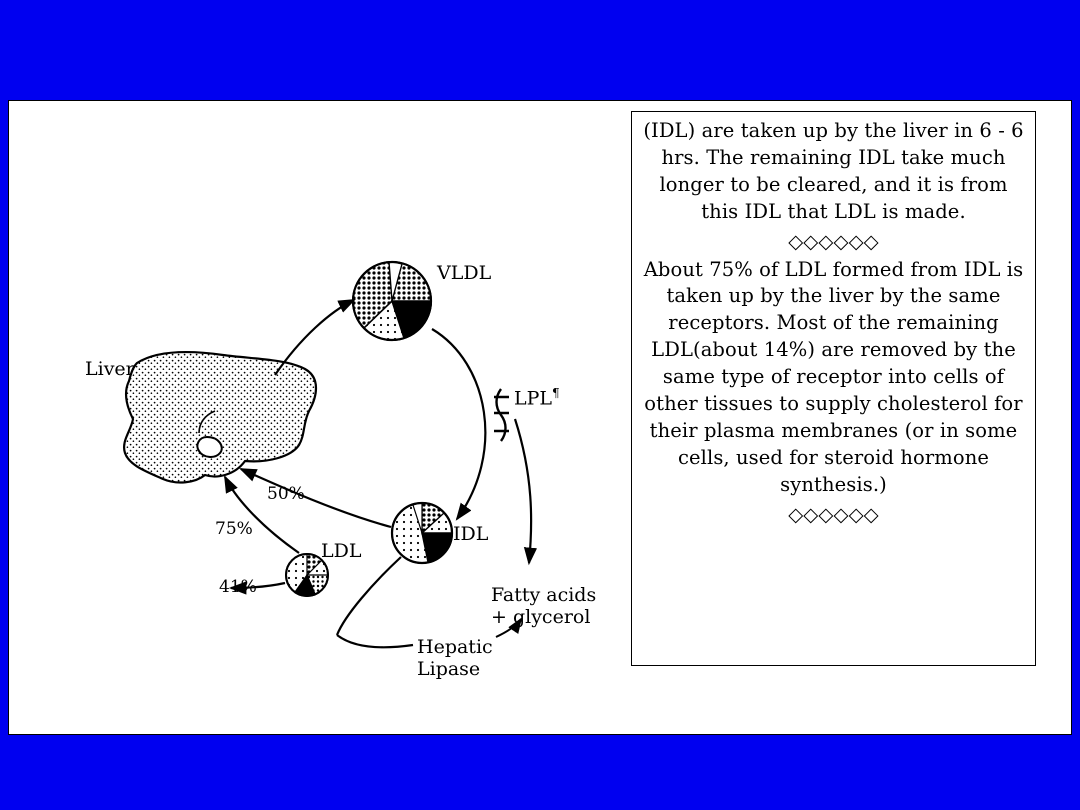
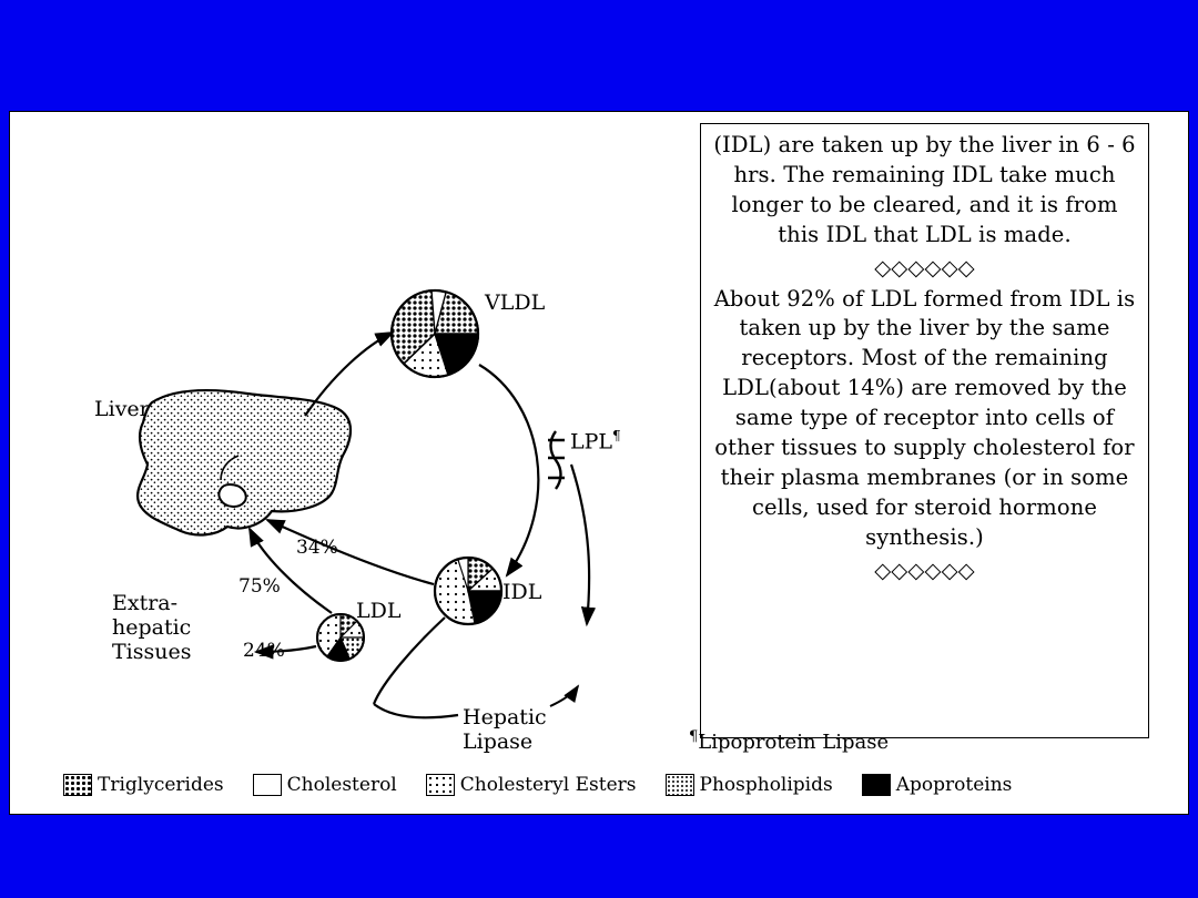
  Liver
  VLDL
  IDL
  LDL
  LPL¶
- Fatty acids
- + glycerol
  Hepatic
  Lipase
+ Extra-
+ hepatic
+ Tissues
- 50%
+ 34%
  75%
- 41%
+ 24%
  (IDL) are taken up by the liver in 6 - 6 hrs. The remaining IDL take much longer to be cleared, and it is from this IDL that LDL is made.
  ◇◇◇◇◇◇
- About 75% of LDL formed from IDL is taken up by the liver by the same receptors. Most of the remaining LDL(about 14%) are removed by the same type of receptor into cells of other tissues to supply cholesterol for their plasma membranes (or in some cells, used for steroid hormone synthesis.)
+ About 92% of LDL formed from IDL is taken up by the liver by the same receptors. Most of the remaining LDL(about 14%) are removed by the same type of receptor into cells of other tissues to supply cholesterol for their plasma membranes (or in some cells, used for steroid hormone synthesis.)
  ◇◇◇◇◇◇
+ ¶Lipoprotein Lipase
+ Triglycerides
+ Cholesterol
+ Cholesteryl Esters
+ Phospholipids
+ Apoproteins
